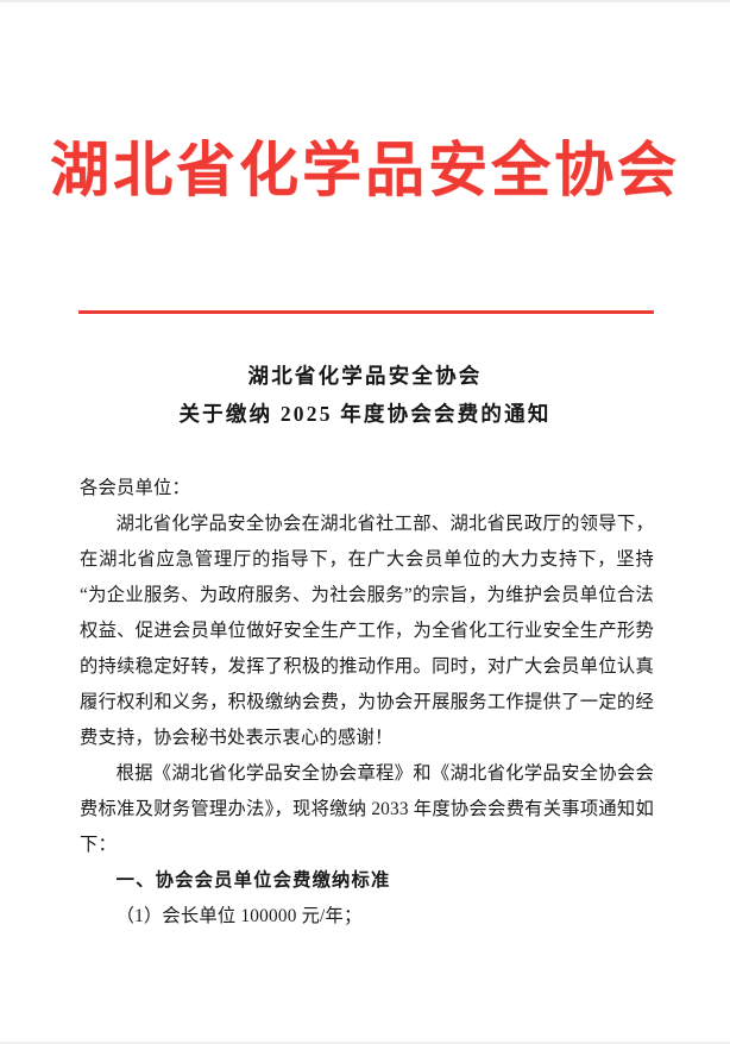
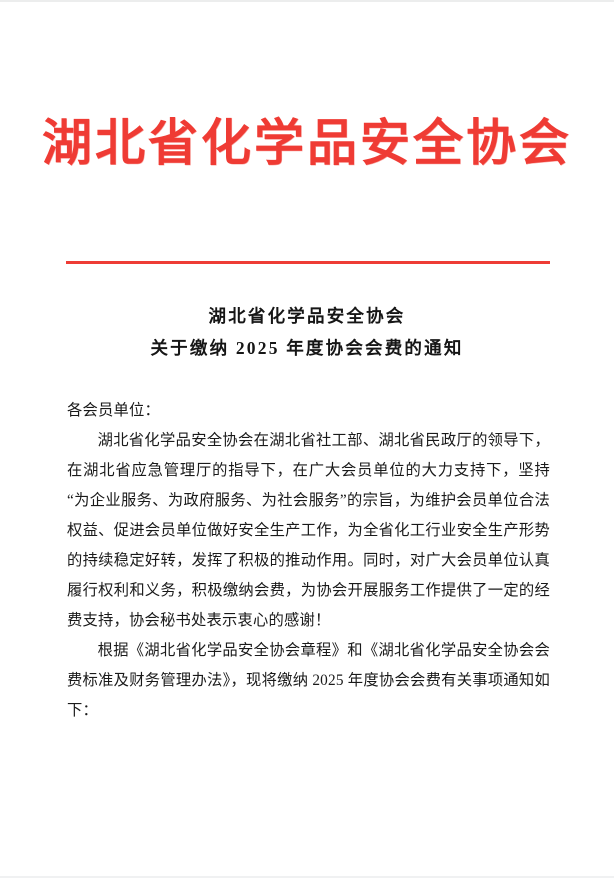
  湖北省化学品安全协会
  湖北省化学品安全协会
  关于缴纳 2025 年度协会会费的通知
  各会员单位：
  湖北省化学品安全协会在湖北省社工部、湖北省民政厅的领导下，在湖北省应急管理厅的指导下，在广大会员单位的大力支持下，坚持“为企业服务、为政府服务、为社会服务”的宗旨，为维护会员单位合法权益、促进会员单位做好安全生产工作，为全省化工行业安全生产形势的持续稳定好转，发挥了积极的推动作用。同时，对广大会员单位认真履行权利和义务，积极缴纳会费，为协会开展服务工作提供了一定的经费支持，协会秘书处表示衷心的感谢！
- 根据《湖北省化学品安全协会章程》和《湖北省化学品安全协会会费标准及财务管理办法》，现将缴纳 2033 年度协会会费有关事项通知如下：
+ 根据《湖北省化学品安全协会章程》和《湖北省化学品安全协会会费标准及财务管理办法》，现将缴纳 2025 年度协会会费有关事项通知如下：
- 一、协会会员单位会费缴纳标准
- （1）会长单位 100000 元/年；
